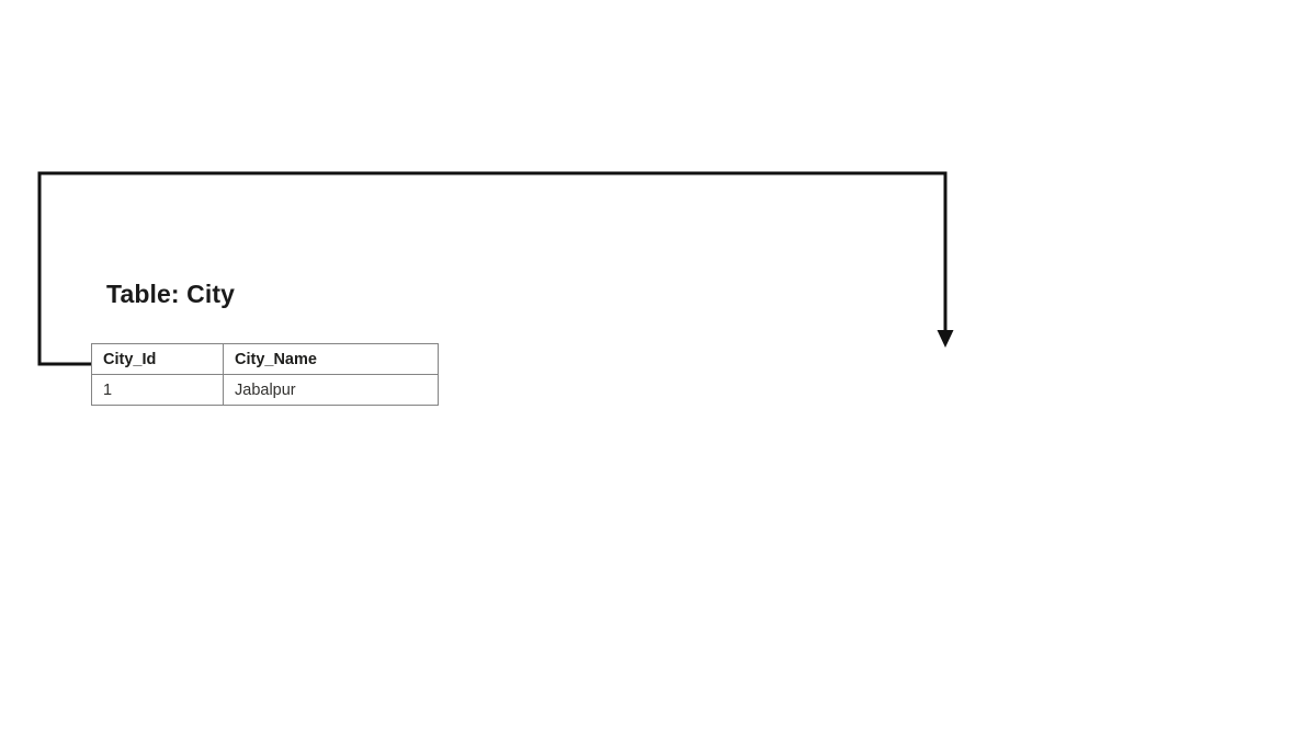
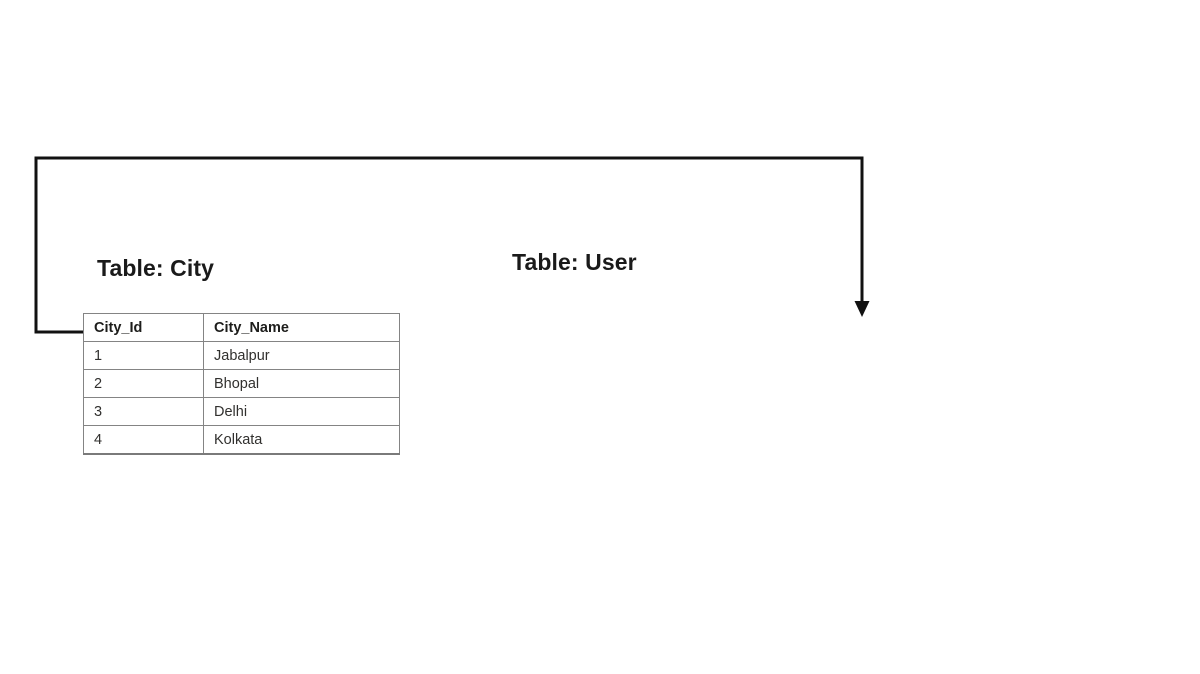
  Table: City
  City_Id	City_Name
  1	Jabalpur
+ 2	Bhopal
+ 3	Delhi
+ 4	Kolkata
+ Table: User
